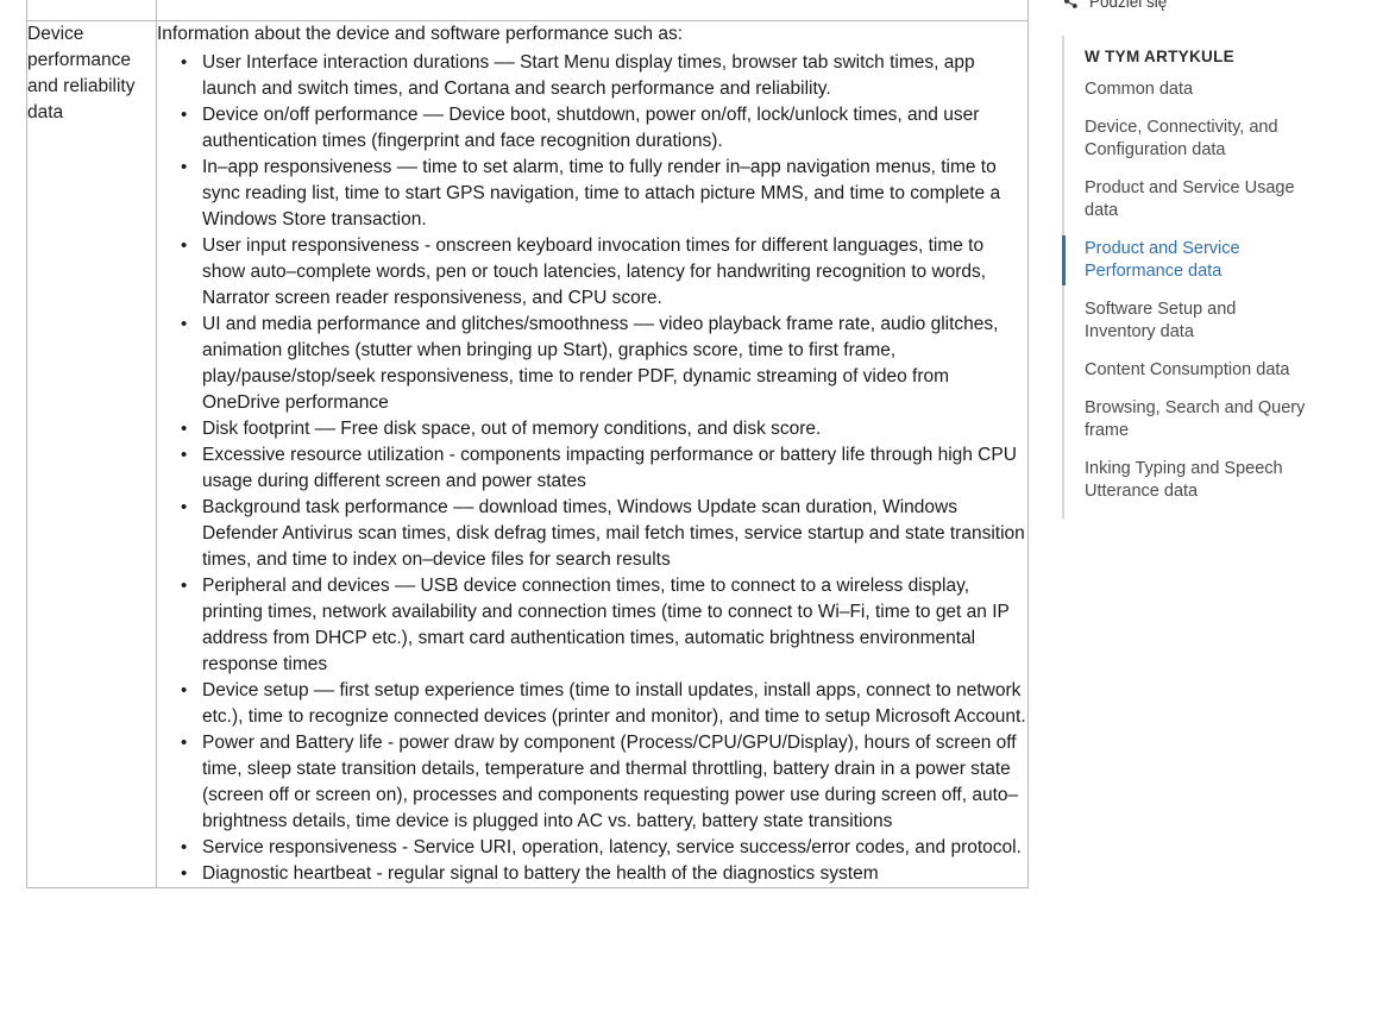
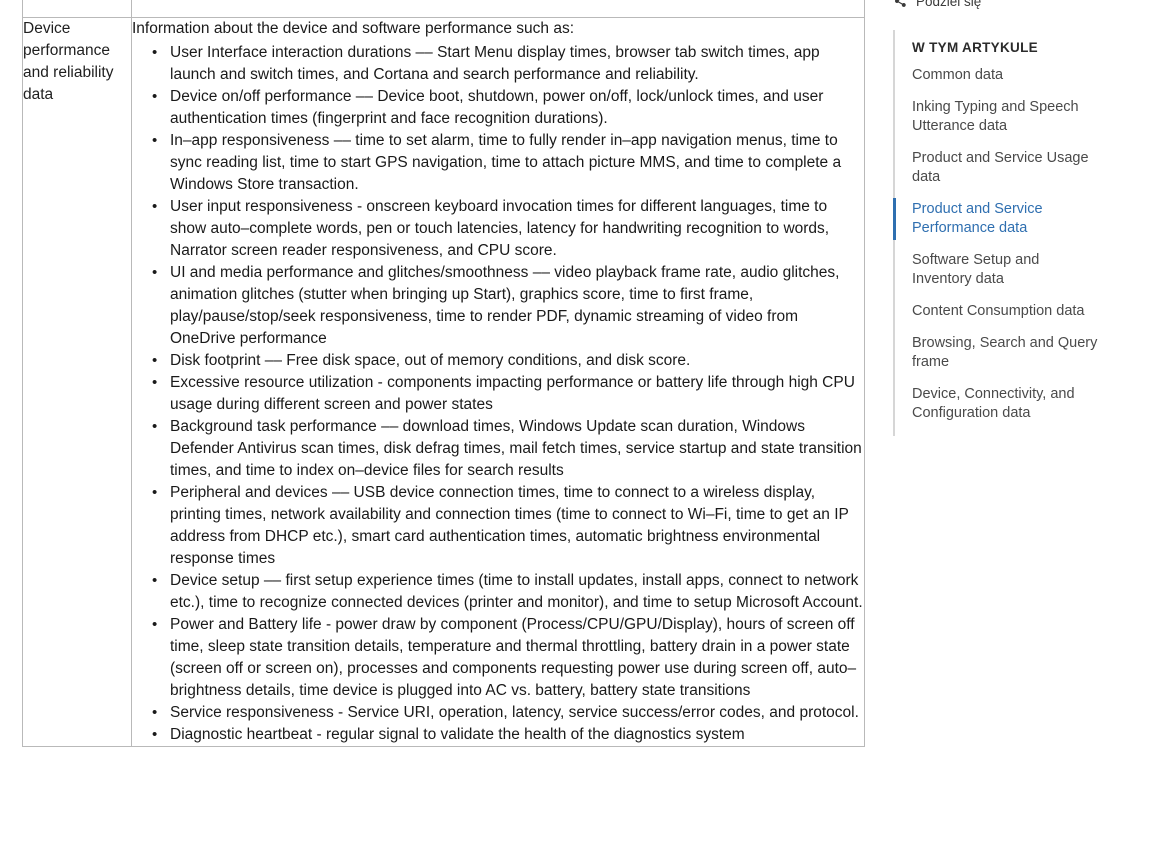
  Podziel się
- Device performance and reliability data	Information about the device and software performance such as: User Interface interaction durations –– Start Menu display times, browser tab switch times, app launch and switch times, and Cortana and search performance and reliability.Device on/off performance –– Device boot, shutdown, power on/off, lock/unlock times, and user authentication times (fingerprint and face recognition durations).In–app responsiveness –– time to set alarm, time to fully render in–app navigation menus, time to sync reading list, time to start GPS navigation, time to attach picture MMS, and time to complete a Windows Store transaction.User input responsiveness - onscreen keyboard invocation times for different languages, time to show auto–complete words, pen or touch latencies, latency for handwriting recognition to words, Narrator screen reader responsiveness, and CPU score.UI and media performance and glitches/smoothness –– video playback frame rate, audio glitches, animation glitches (stutter when bringing up Start), graphics score, time to first frame, play/pause/stop/seek responsiveness, time to render PDF, dynamic streaming of video from OneDrive performanceDisk footprint –– Free disk space, out of memory conditions, and disk score.Excessive resource utilization - components impacting performance or battery life through high CPU usage during different screen and power statesBackground task performance –– download times, Windows Update scan duration, Windows Defender Antivirus scan times, disk defrag times, mail fetch times, service startup and state transition times, and time to index on–device files for search resultsPeripheral and devices –– USB device connection times, time to connect to a wireless display, printing times, network availability and connection times (time to connect to Wi–Fi, time to get an IP address from DHCP etc.), smart card authentication times, automatic brightness environmental response timesDevice setup –– first setup experience times (time to install updates, install apps, connect to network etc.), time to recognize connected devices (printer and monitor), and time to setup Microsoft Account.Power and Battery life - power draw by component (Process/CPU/GPU/Display), hours of screen off time, sleep state transition details, temperature and thermal throttling, battery drain in a power state (screen off or screen on), processes and components requesting power use during screen off, auto–brightness details, time device is plugged into AC vs. battery, battery state transitionsService responsiveness - Service URI, operation, latency, service success/error codes, and protocol.Diagnostic heartbeat - regular signal to battery the health of the diagnostics system
+ Device performance and reliability data	Information about the device and software performance such as: User Interface interaction durations –– Start Menu display times, browser tab switch times, app launch and switch times, and Cortana and search performance and reliability.Device on/off performance –– Device boot, shutdown, power on/off, lock/unlock times, and user authentication times (fingerprint and face recognition durations).In–app responsiveness –– time to set alarm, time to fully render in–app navigation menus, time to sync reading list, time to start GPS navigation, time to attach picture MMS, and time to complete a Windows Store transaction.User input responsiveness - onscreen keyboard invocation times for different languages, time to show auto–complete words, pen or touch latencies, latency for handwriting recognition to words, Narrator screen reader responsiveness, and CPU score.UI and media performance and glitches/smoothness –– video playback frame rate, audio glitches, animation glitches (stutter when bringing up Start), graphics score, time to first frame, play/pause/stop/seek responsiveness, time to render PDF, dynamic streaming of video from OneDrive performanceDisk footprint –– Free disk space, out of memory conditions, and disk score.Excessive resource utilization - components impacting performance or battery life through high CPU usage during different screen and power statesBackground task performance –– download times, Windows Update scan duration, Windows Defender Antivirus scan times, disk defrag times, mail fetch times, service startup and state transition times, and time to index on–device files for search resultsPeripheral and devices –– USB device connection times, time to connect to a wireless display, printing times, network availability and connection times (time to connect to Wi–Fi, time to get an IP address from DHCP etc.), smart card authentication times, automatic brightness environmental response timesDevice setup –– first setup experience times (time to install updates, install apps, connect to network etc.), time to recognize connected devices (printer and monitor), and time to setup Microsoft Account.Power and Battery life - power draw by component (Process/CPU/GPU/Display), hours of screen off time, sleep state transition details, temperature and thermal throttling, battery drain in a power state (screen off or screen on), processes and components requesting power use during screen off, auto–brightness details, time device is plugged into AC vs. battery, battery state transitionsService responsiveness - Service URI, operation, latency, service success/error codes, and protocol.Diagnostic heartbeat - regular signal to validate the health of the diagnostics system
  W TYM ARTYKULE
  Common data
- Device, Connectivity, and Configuration data
+ Inking Typing and Speech Utterance data
  Product and Service Usage data
  Product and Service Performance data
  Software Setup and Inventory data
  Content Consumption data
  Browsing, Search and Query frame
- Inking Typing and Speech Utterance data
+ Device, Connectivity, and Configuration data
